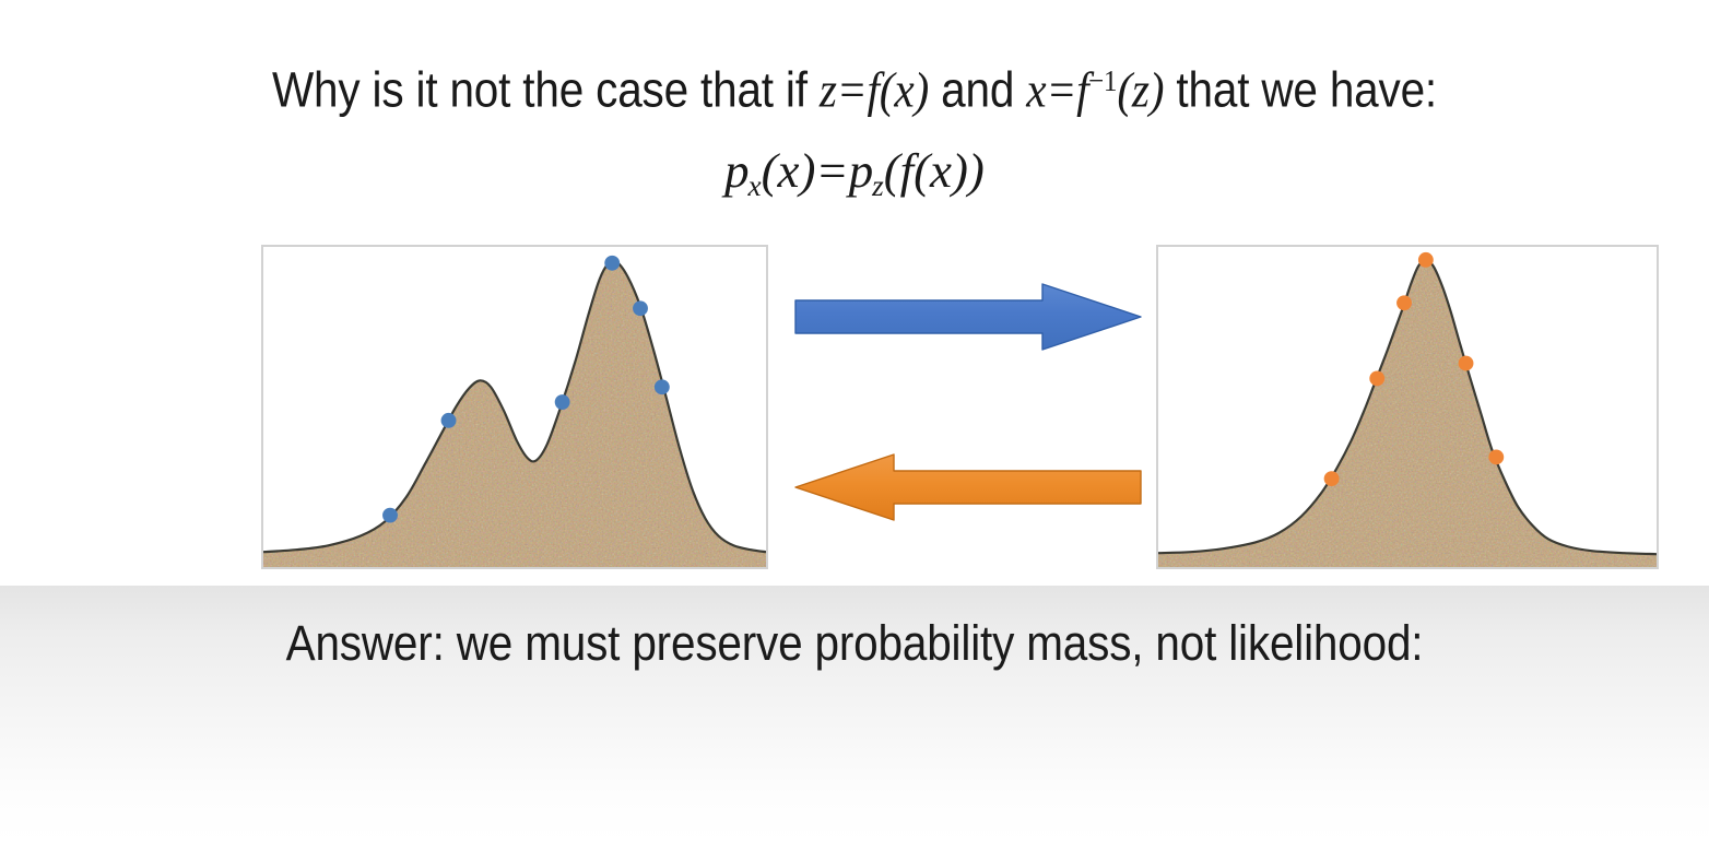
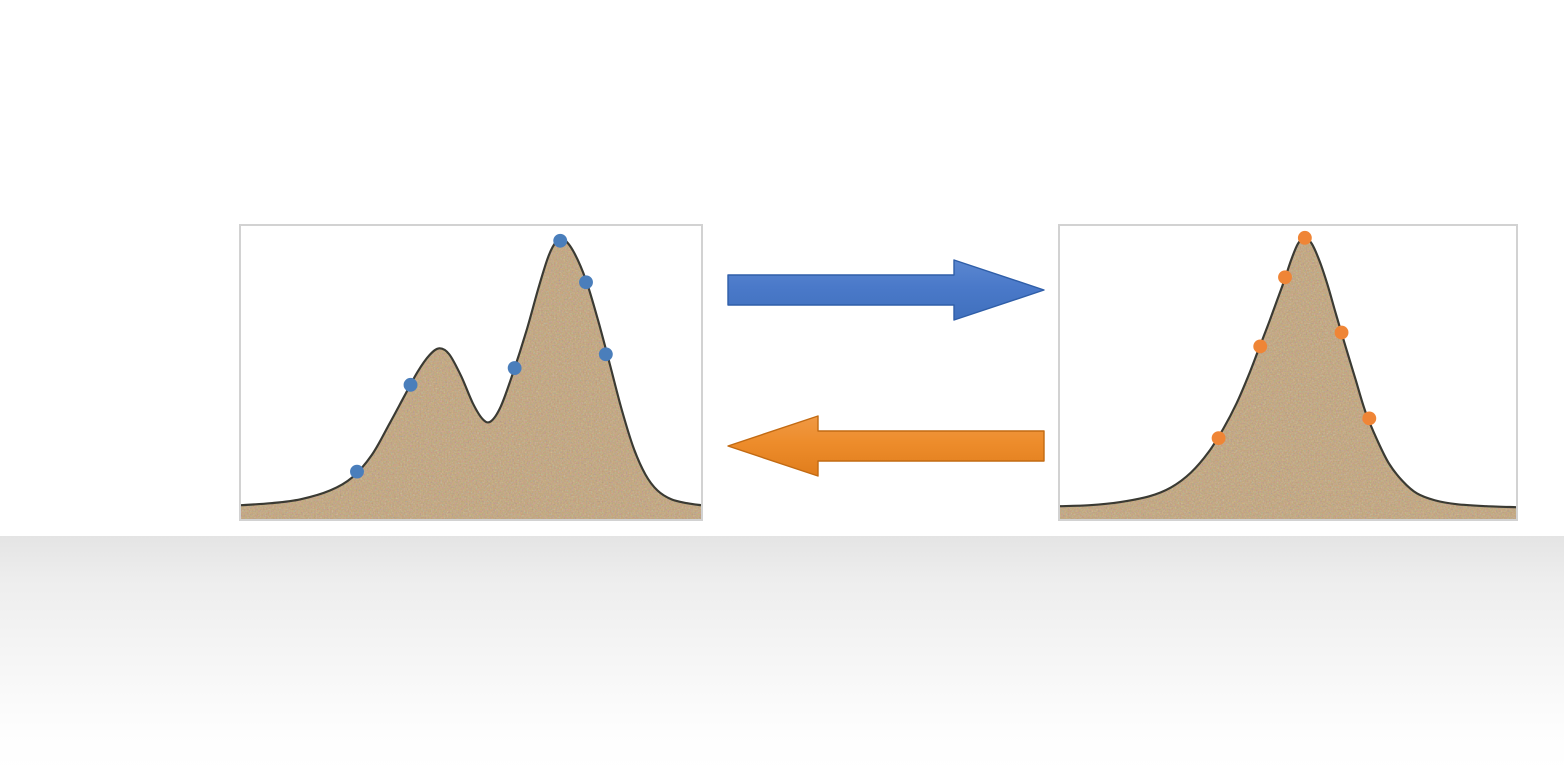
- Why is it not the case that if z=f(x) and x=f−1(z) that we have:
- px(x)=pz(f(x))
- Answer: we must preserve probability mass, not likelihood:
